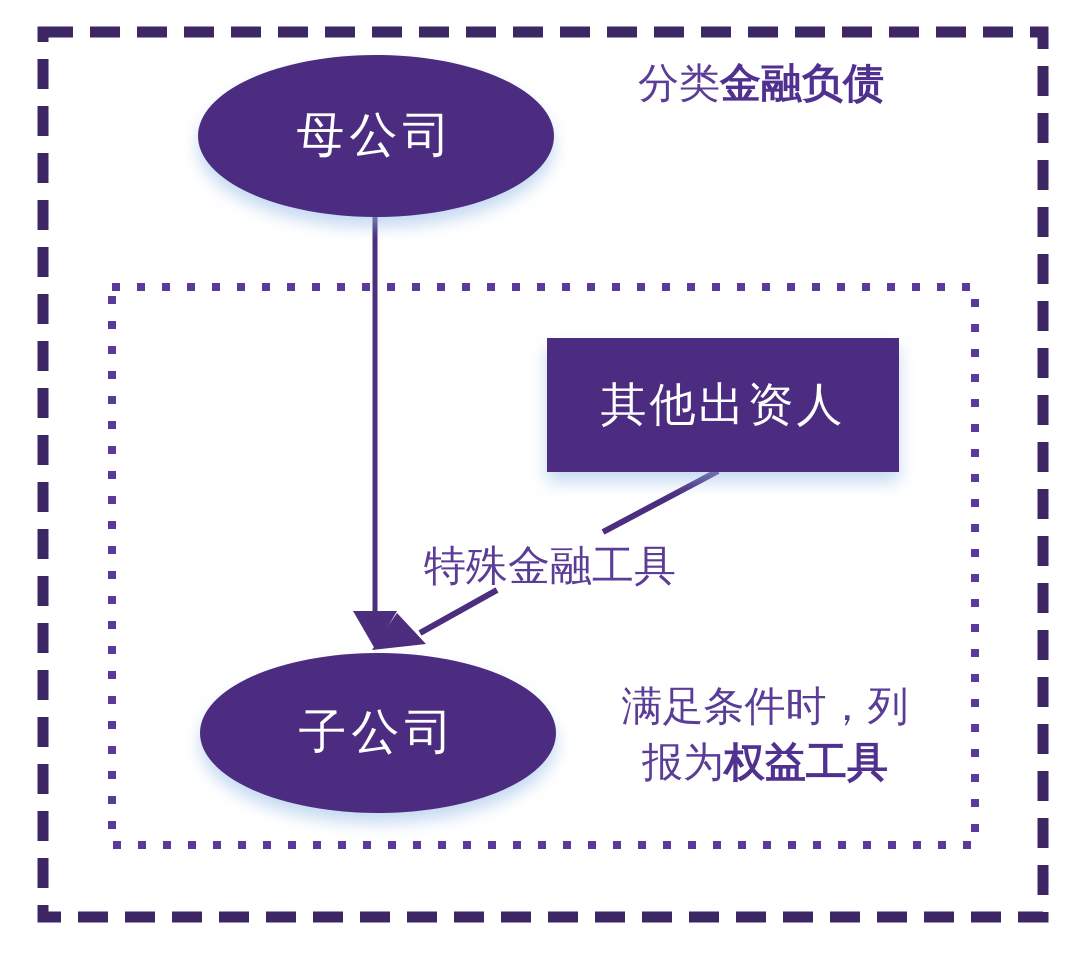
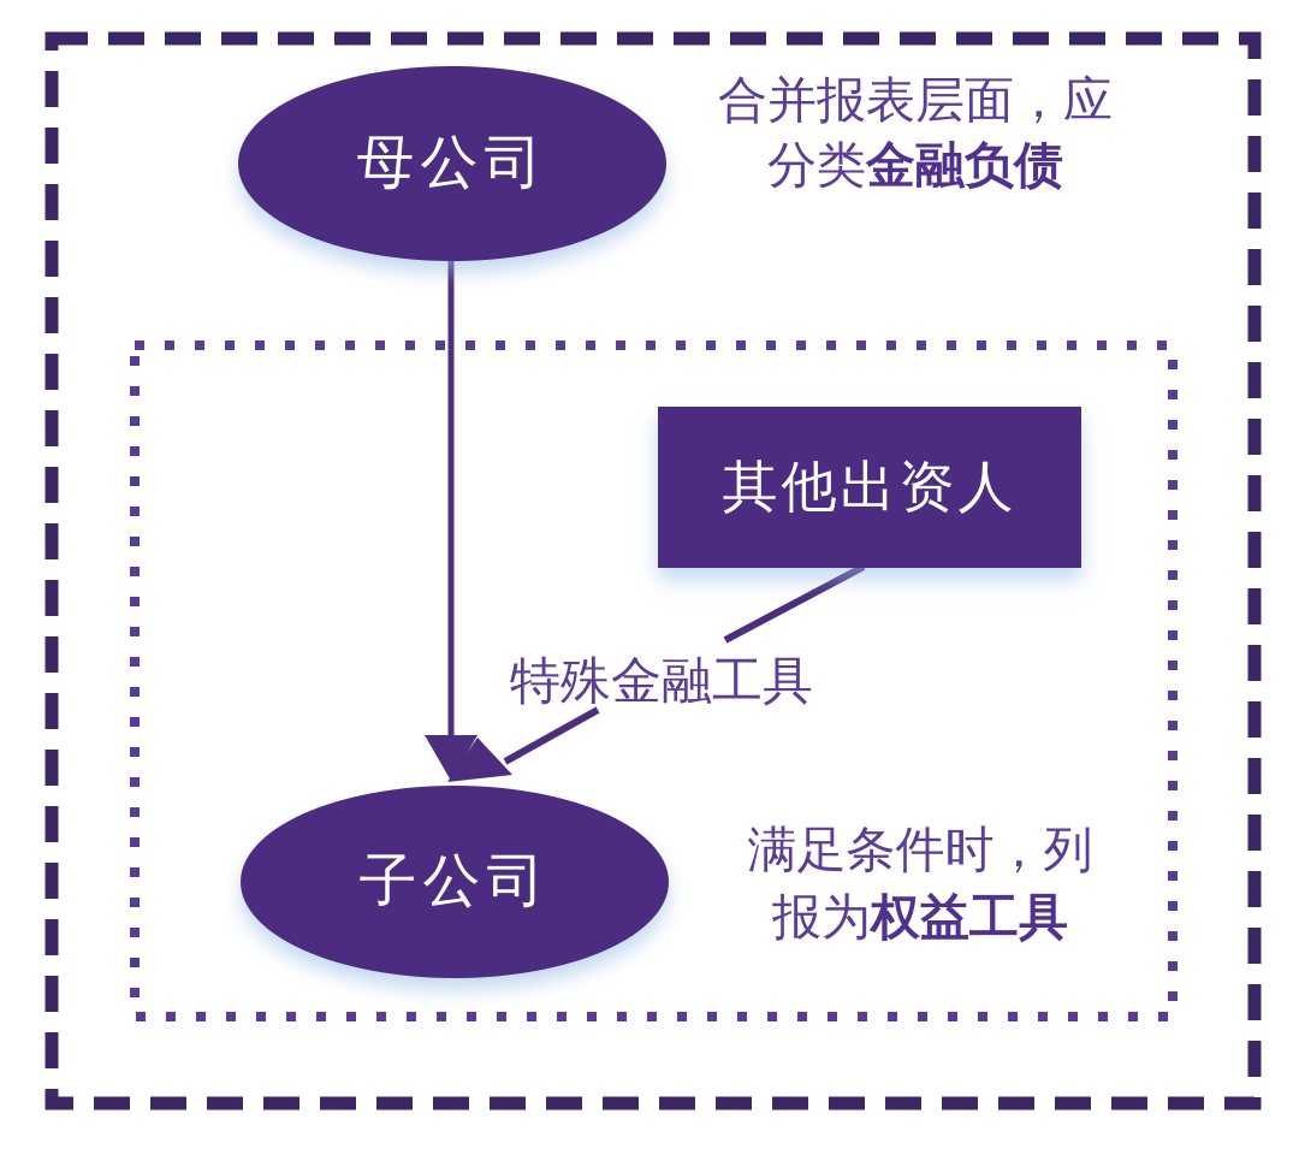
  母公司
  其他出资人
  子公司
+ 合并报表层面，应
  分类金融负债
  特殊金融工具
  满足条件时，列
  报为权益工具
